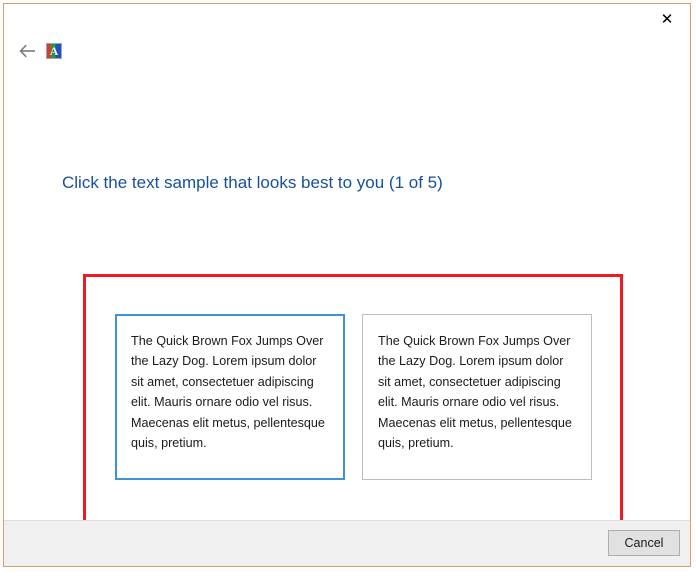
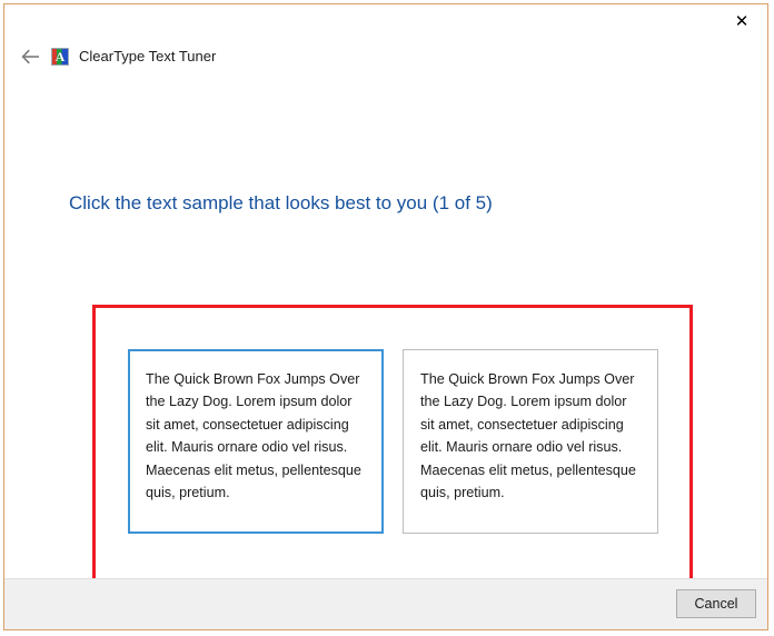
  ✕
  A
+ ClearType Text Tuner
  Click the text sample that looks best to you (1 of 5)
  The Quick Brown Fox Jumps Over the Lazy Dog. Lorem ipsum dolor sit amet, consectetuer adipiscing elit. Mauris ornare odio vel risus. Maecenas elit metus, pellentesque quis, pretium.
  The Quick Brown Fox Jumps Over the Lazy Dog. Lorem ipsum dolor sit amet, consectetuer adipiscing elit. Mauris ornare odio vel risus. Maecenas elit metus, pellentesque quis, pretium.
  Cancel
